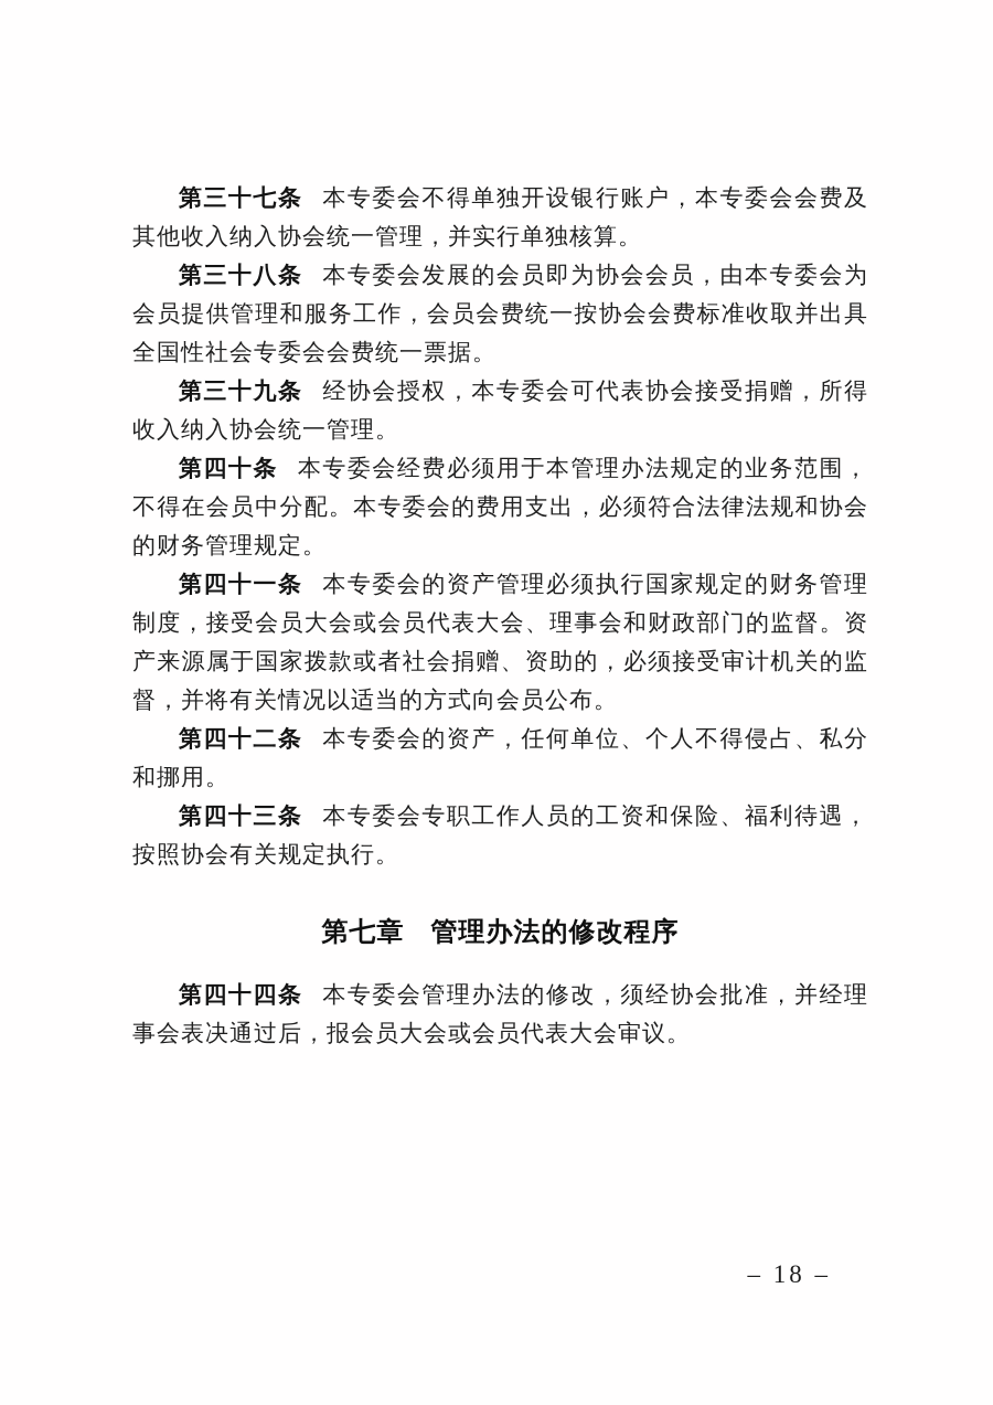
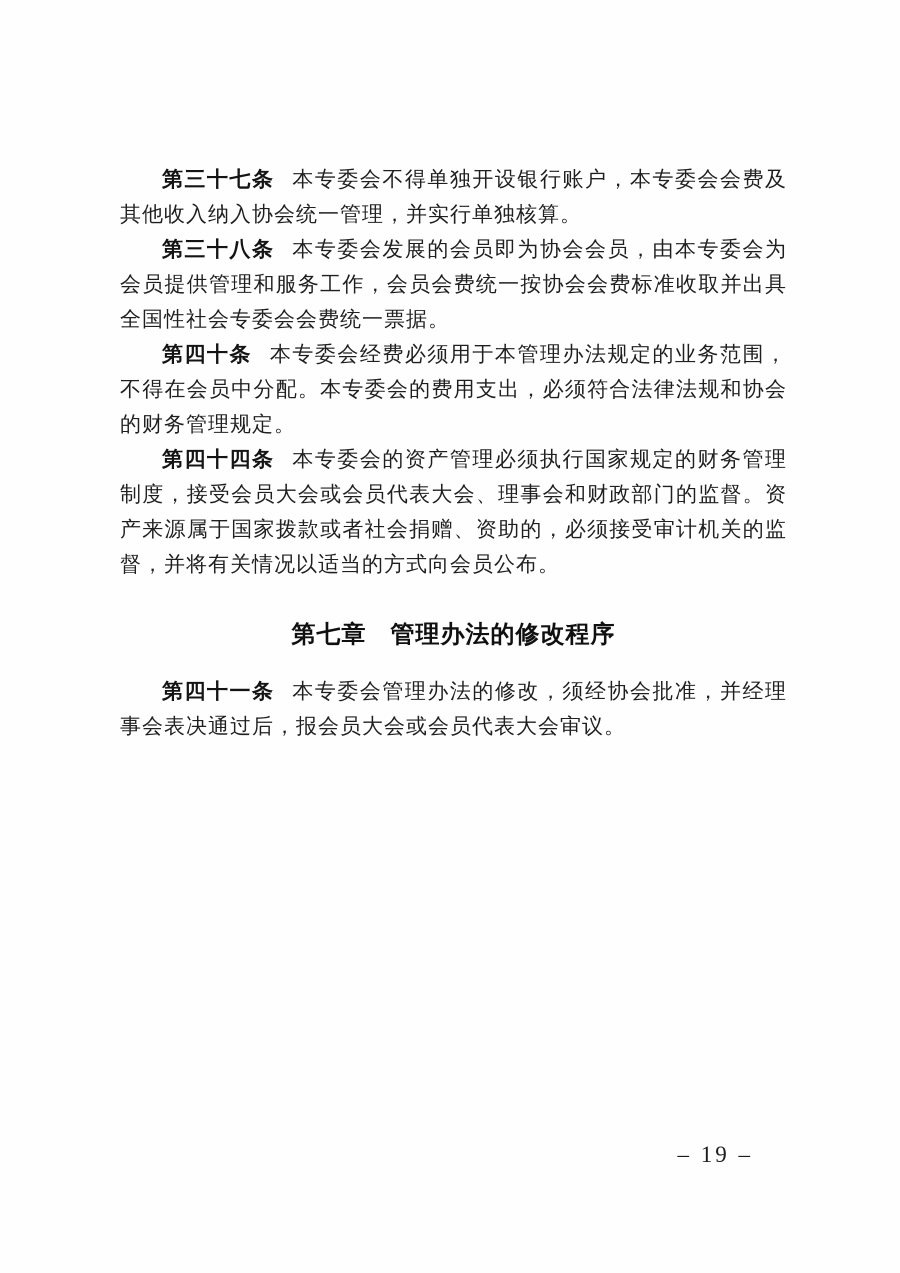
  第三十七条 本专委会不得单独开设银行账户，本专委会会费及其他收入纳入协会统一管理，并实行单独核算。
  第三十八条 本专委会发展的会员即为协会会员，由本专委会为会员提供管理和服务工作，会员会费统一按协会会费标准收取并出具全国性社会专委会会费统一票据。
- 第三十九条 经协会授权，本专委会可代表协会接受捐赠，所得收入纳入协会统一管理。
  第四十条 本专委会经费必须用于本管理办法规定的业务范围，不得在会员中分配。本专委会的费用支出，必须符合法律法规和协会的财务管理规定。
- 第四十一条 本专委会的资产管理必须执行国家规定的财务管理制度，接受会员大会或会员代表大会、理事会和财政部门的监督。资产来源属于国家拨款或者社会捐赠、资助的，必须接受审计机关的监督，并将有关情况以适当的方式向会员公布。
+ 第四十四条 本专委会的资产管理必须执行国家规定的财务管理制度，接受会员大会或会员代表大会、理事会和财政部门的监督。资产来源属于国家拨款或者社会捐赠、资助的，必须接受审计机关的监督，并将有关情况以适当的方式向会员公布。
- 第四十二条 本专委会的资产，任何单位、个人不得侵占、私分和挪用。
- 第四十三条 本专委会专职工作人员的工资和保险、福利待遇，按照协会有关规定执行。
  第七章 管理办法的修改程序
- 第四十四条 本专委会管理办法的修改，须经协会批准，并经理事会表决通过后，报会员大会或会员代表大会审议。
+ 第四十一条 本专委会管理办法的修改，须经协会批准，并经理事会表决通过后，报会员大会或会员代表大会审议。
- – 18 –
+ – 19 –
